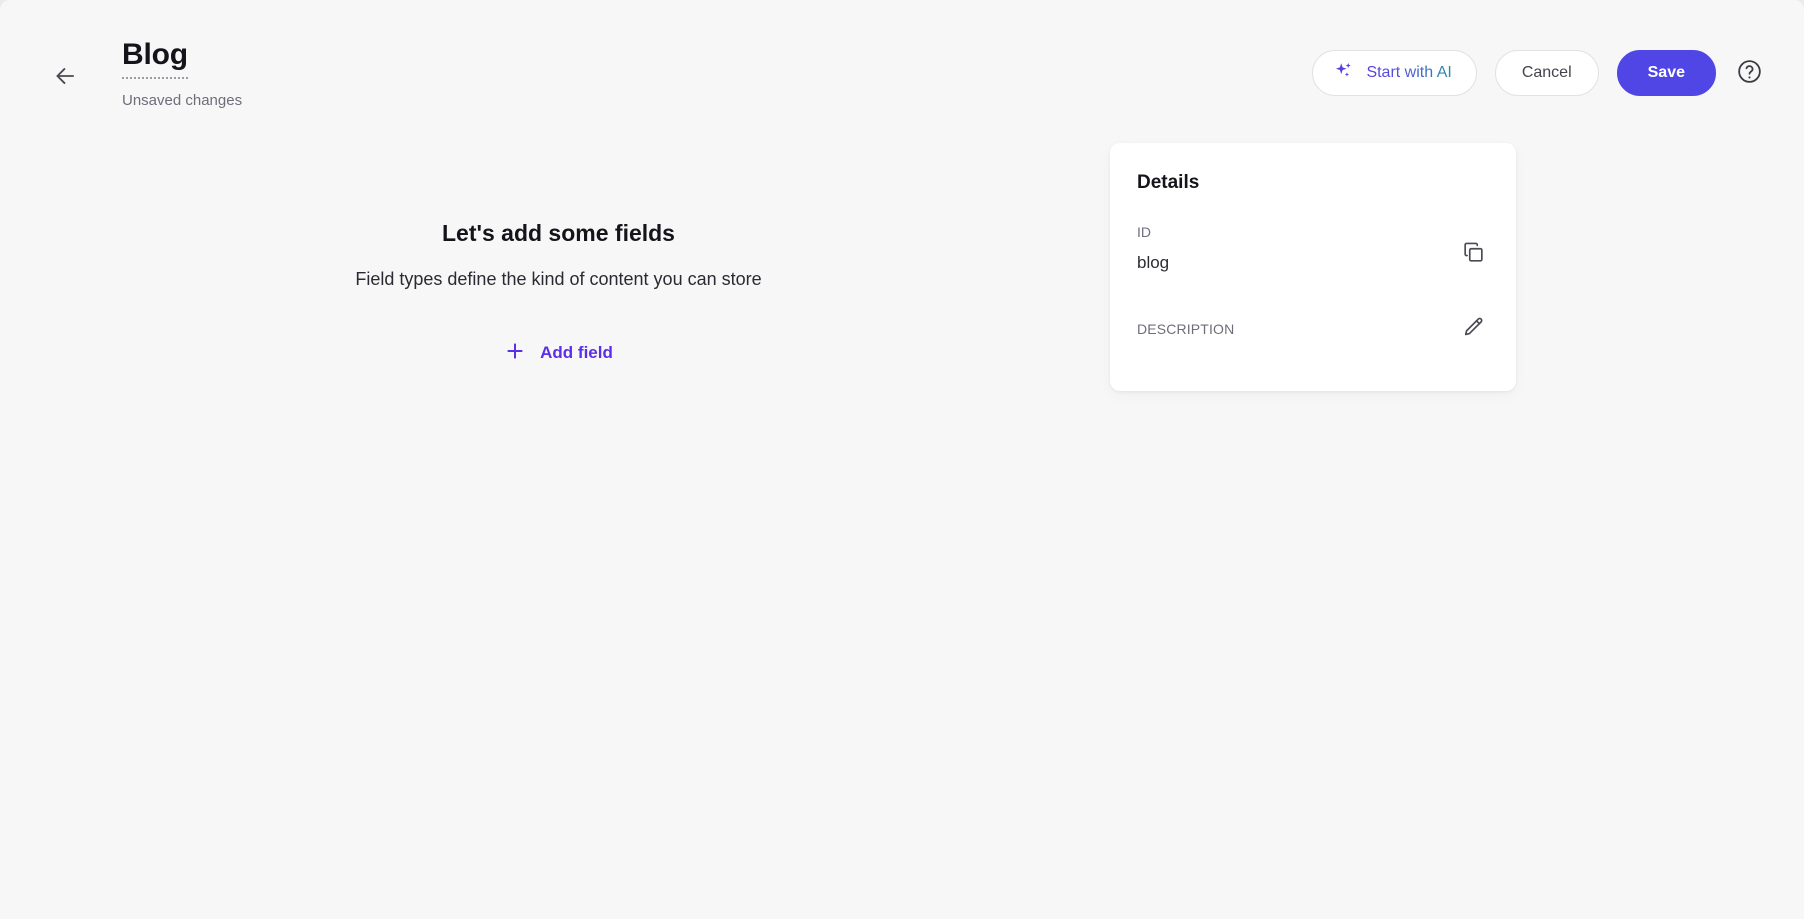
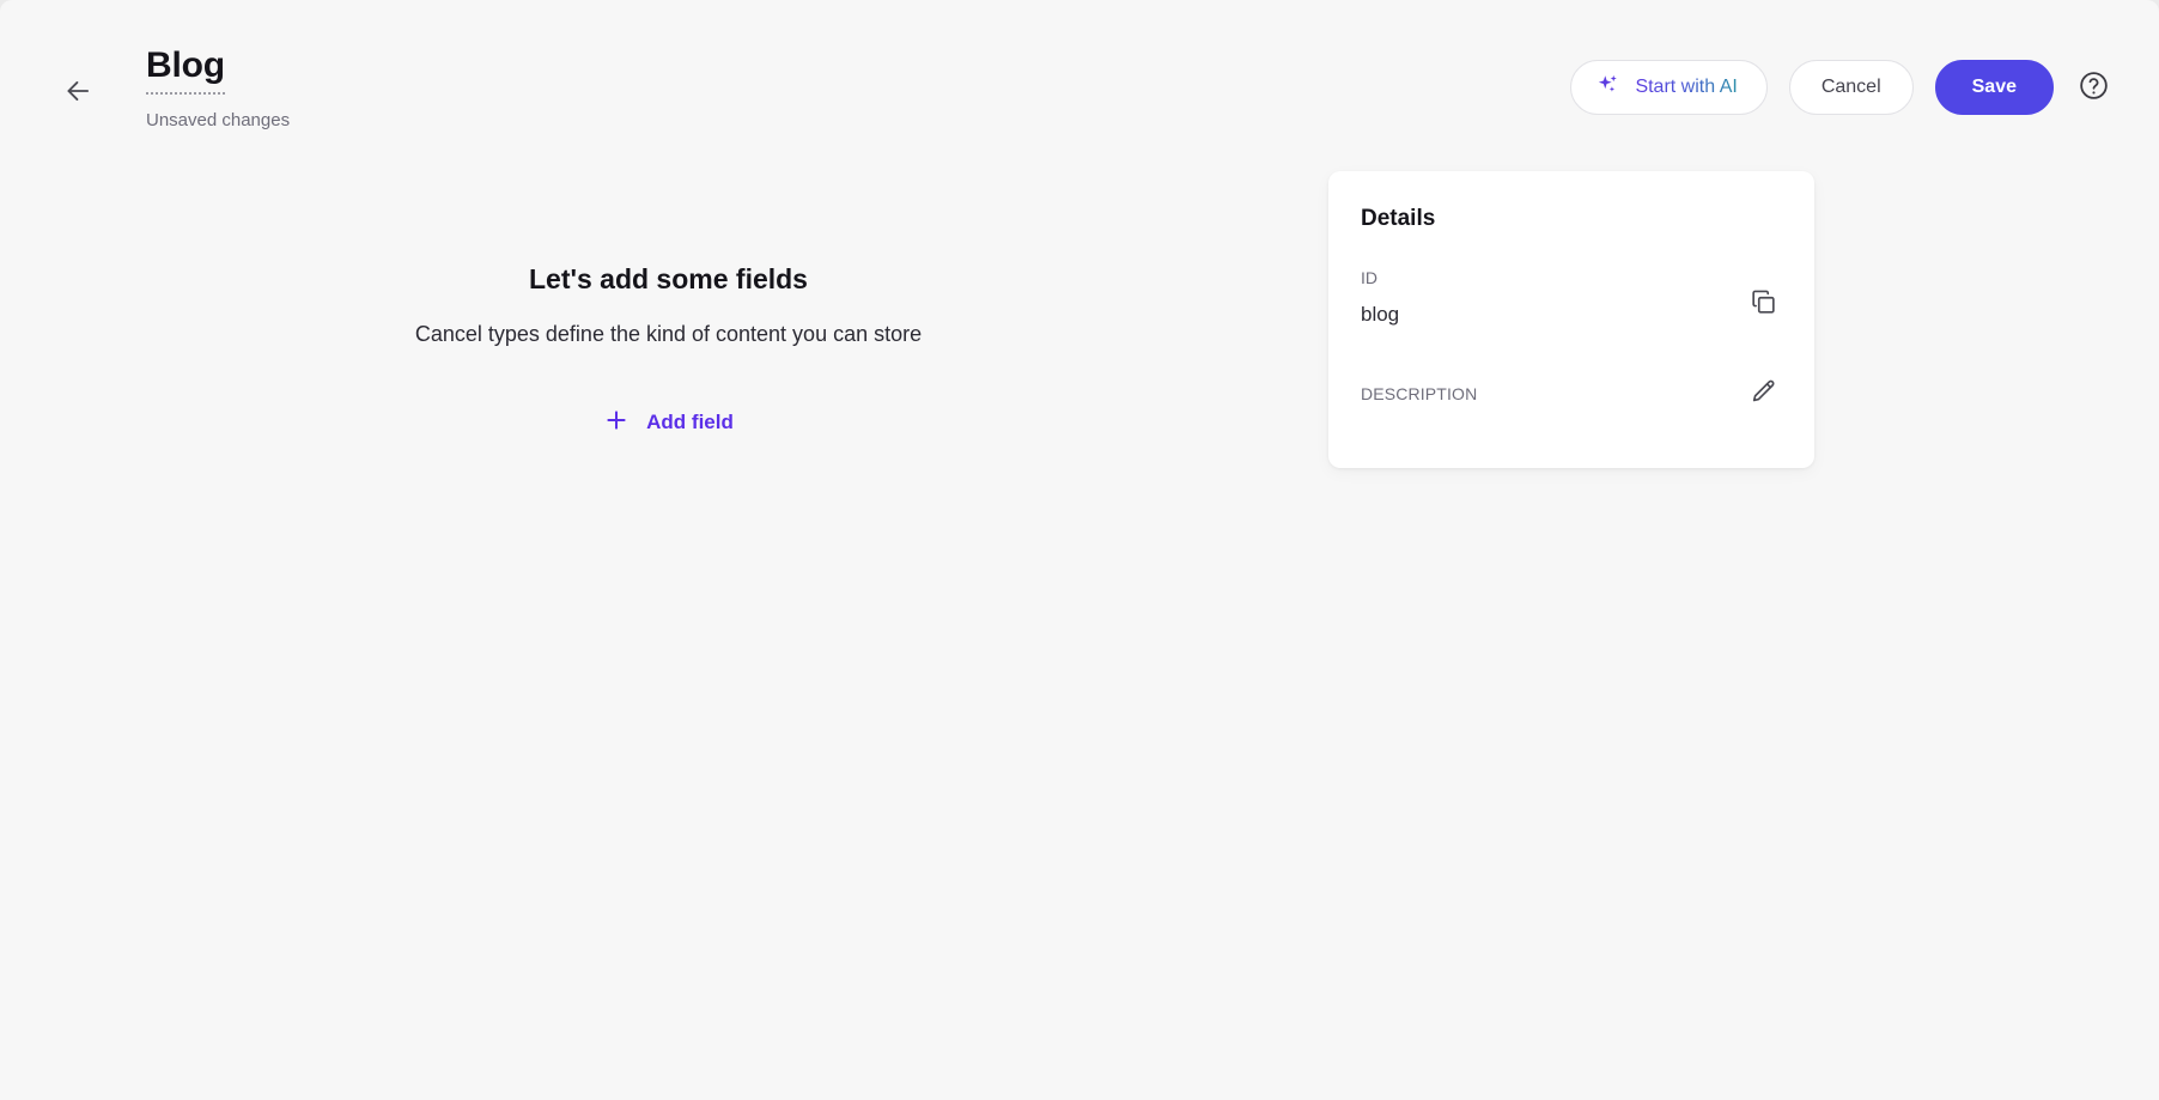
  Blog
  Unsaved changes
  Start with AI
  Cancel
  Save
  Let's add some fields
- Field types define the kind of content you can store
+ Cancel types define the kind of content you can store
  Add field
  Details
  ID
  blog
  DESCRIPTION
